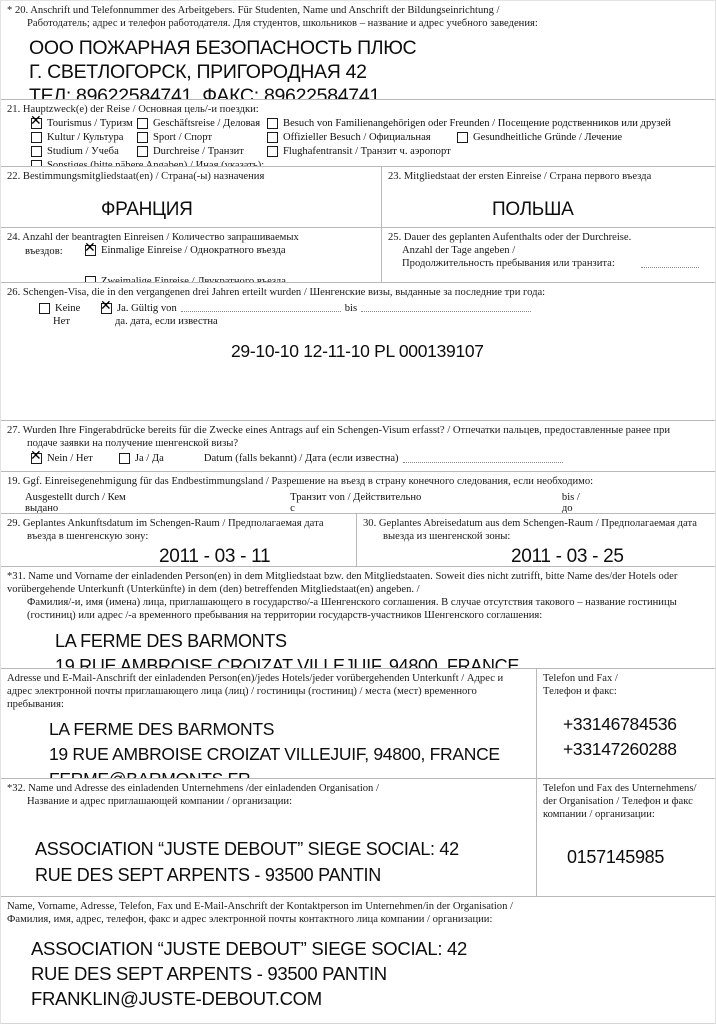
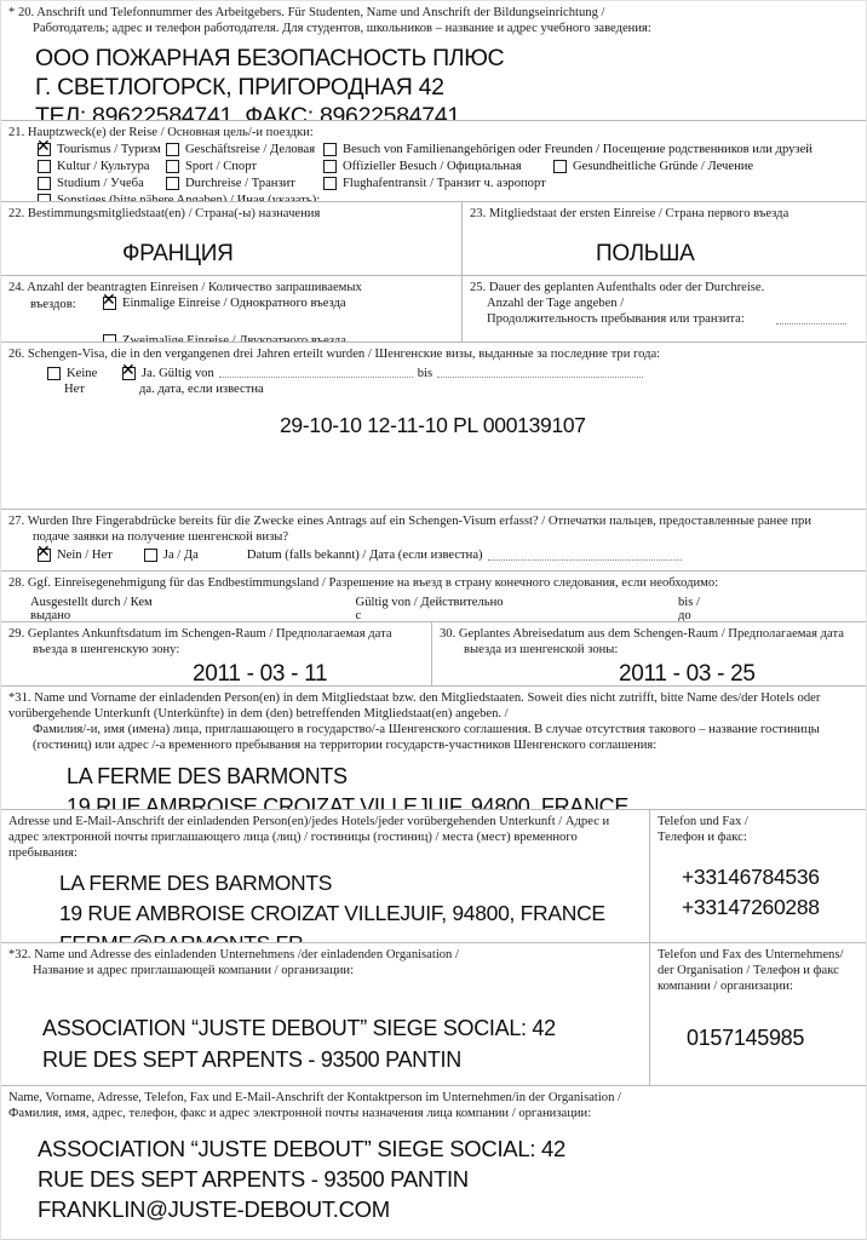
  * 20. Anschrift und Telefonnummer des Arbeitgebers. Für Studenten, Name und Anschrift der Bildungseinrichtung /
  Работодатель; адрес и телефон работодателя. Для студентов, школьников – название и адрес учебного заведения:
  ООО ПОЖАРНАЯ БЕЗОПАСНОСТЬ ПЛЮС
  Г. СВЕТЛОГОРСК, ПРИГОРОДНАЯ 42
  ТЕЛ: 89622584741, ФАКС: 89622584741
  21. Hauptzweck(e) der Reise / Основная цель/-и поездки:
  Tourismus / Туризм
  Geschäftsreise / Деловая
  Besuch von Familienangehörigen oder Freunden / Посещение родственников или друзей
  Kultur / Культура
  Sport / Спорт
  Offizieller Besuch / Официальная
  Gesundheitliche Gründe / Лечение
  Studium / Учеба
  Durchreise / Транзит
  Flughafentransit / Транзит ч. аэропорт
  Sonstiges (bitte nähere Angaben) / Иная (указать):
  22. Bestimmungsmitgliedstaat(en) / Страна(-ы) назначения
  ФРАНЦИЯ
  23. Mitgliedstaat der ersten Einreise / Страна первого въезда
  ПОЛЬША
  24. Anzahl der beantragten Einreisen / Количество запрашиваемых
  въездов:
  Einmalige Einreise / Однократного въезда
  Zweimalige Einreise / Двукратного въезда
  25. Dauer des geplanten Aufenthalts oder der Durchreise.
  Anzahl der Tage angeben /
  Продолжительность пребывания или транзита:
  26. Schengen-Visa, die in den vergangenen drei Jahren erteilt wurden / Шенгенские визы, выданные за последние три года:
  Keine
  Ja. Gültig von
  bis
  Нет
  да. дата, если известна
  29-10-10 12-11-10 PL 000139107
  27. Wurden Ihre Fingerabdrücke bereits für die Zwecke eines Antrags auf ein Schengen-Visum erfasst? / Отпечатки пальцев, предоставленные ранее при
  подаче заявки на получение шенгенской визы?
  Nein / Нет
  Ja / Да
  Datum (falls bekannt) / Дата (если известна)
- 19. Ggf. Einreisegenehmigung für das Endbestimmungsland / Разрешение на въезд в страну конечного следования, если необходимо:
+ 28. Ggf. Einreisegenehmigung für das Endbestimmungsland / Разрешение на въезд в страну конечного следования, если необходимо:
  Ausgestellt durch / Кем выдано
- Транзит von / Действительно с
+ Gültig von / Действительно с
  bis / до
  29. Geplantes Ankunftsdatum im Schengen-Raum / Предполагаемая дата
  въезда в шенгенскую зону:
  2011 - 03 - 11
  30. Geplantes Abreisedatum aus dem Schengen-Raum / Предполагаемая дата
  выезда из шенгенской зоны:
  2011 - 03 - 25
  *31. Name und Vorname der einladenden Person(en) in dem Mitgliedstaat bzw. den Mitgliedstaaten. Soweit dies nicht zutrifft, bitte Name des/der Hotels oder vorübergehende Unterkunft (Unterkünfte) in dem (den) betreffenden Mitgliedstaat(en) angeben. /
  Фамилия/-и, имя (имена) лица, приглашающего в государство/-а Шенгенского соглашения. В случае отсутствия такового – название гостиницы (гостиниц) или адрес /-а временного пребывания на территории государств-участников Шенгенского соглашения:
  LA FERME DES BARMONTS
  19 RUE AMBROISE CROIZAT VILLEJUIF, 94800, FRANCE
  Adresse und E-Mail-Anschrift der einladenden Person(en)/jedes Hotels/jeder vorübergehenden Unterkunft / Адрес и адрес электронной почты приглашающего лица (лиц) / гостиницы (гостиниц) / места (мест) временного пребывания:
  LA FERME DES BARMONTS
  19 RUE AMBROISE CROIZAT VILLEJUIF, 94800, FRANCE
  Telefon und Fax /
  Телефон и факс:
  +33146784536
  +33147260288
  *32. Name und Adresse des einladenden Unternehmens /der einladenden Organisation /
  Название и адрес приглашающей компании / организации:
  ASSOCIATION “JUSTE DEBOUT” SIEGE SOCIAL: 42
  RUE DES SEPT ARPENTS - 93500 PANTIN
  Telefon und Fax des Unternehmens/ der Organisation / Телефон и факс компании / организации:
  0157145985
  Name, Vorname, Adresse, Telefon, Fax und E-Mail-Anschrift der Kontaktperson im Unternehmen/in der Organisation /
- Фамилия, имя, адрес, телефон, факс и адрес электронной почты контактного лица компании / организации:
+ Фамилия, имя, адрес, телефон, факс и адрес электронной почты назначения лица компании / организации:
  ASSOCIATION “JUSTE DEBOUT” SIEGE SOCIAL: 42
  RUE DES SEPT ARPENTS - 93500 PANTIN
  FRANKLIN@JUSTE-DEBOUT.COM
